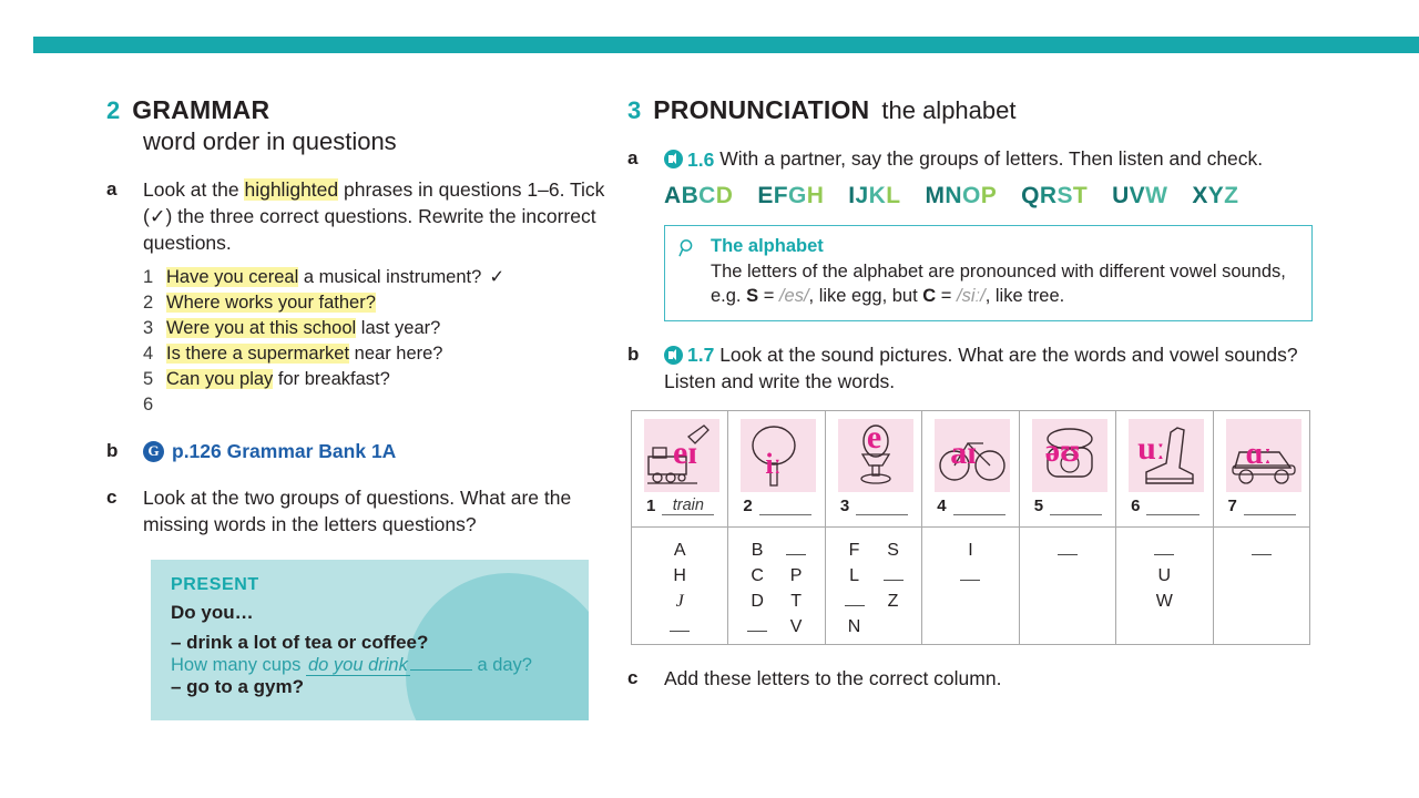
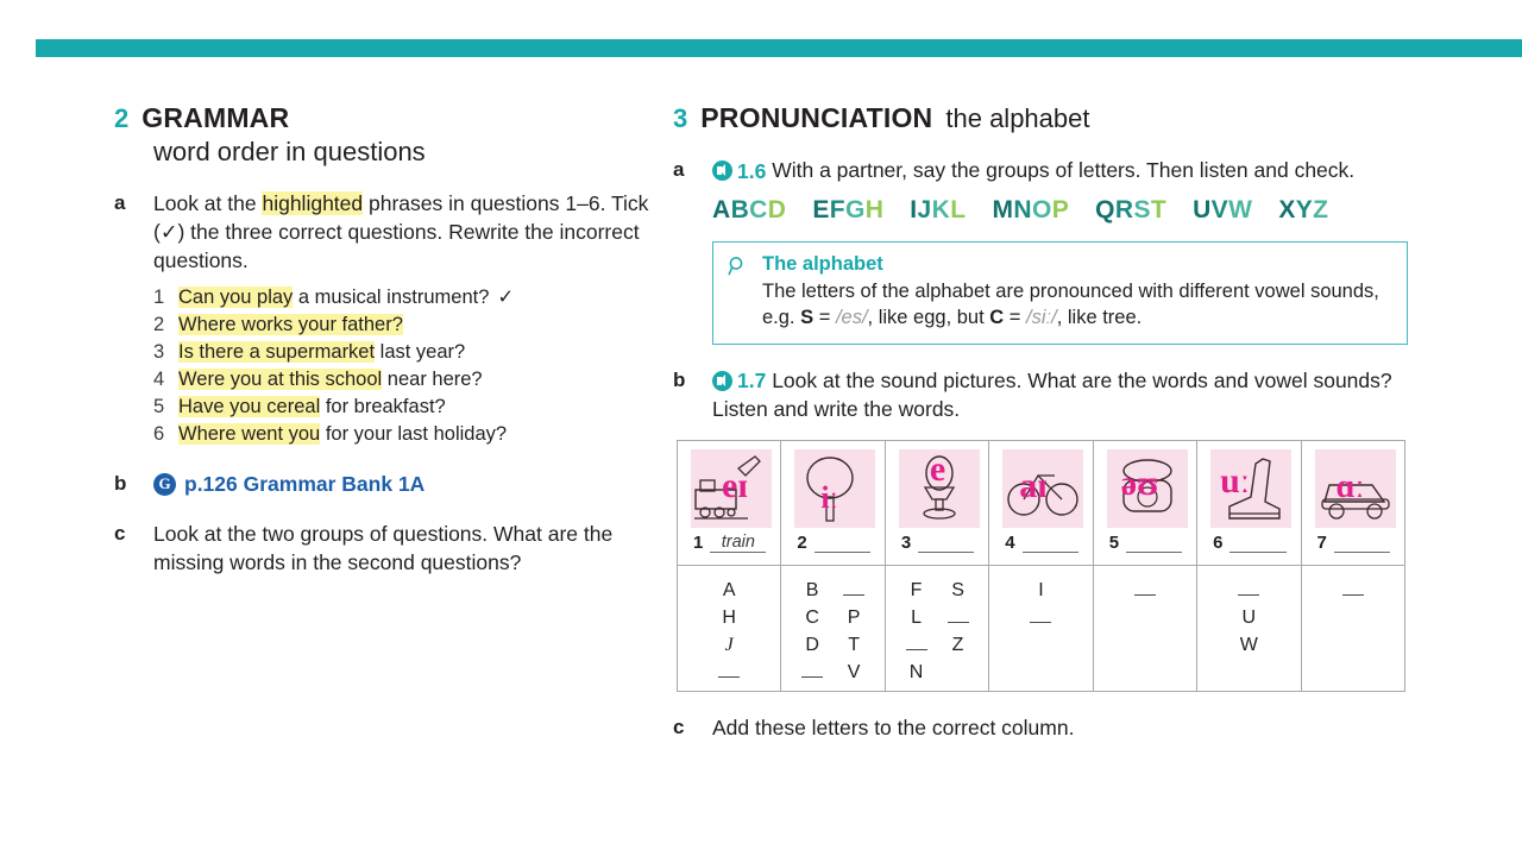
  2
  GRAMMAR
  word order in questions
  a
  Look at the highlighted phrases in questions 1–6. Tick (✓) the three correct questions. Rewrite the incorrect questions.
  1
- Have you cereal a musical instrument? ✓
+ Can you play a musical instrument? ✓
  2
  Where works your father?
  3
- Were you at this school last year?
+ Is there a supermarket last year?
  4
- Is there a supermarket near here?
+ Were you at this school near here?
  5
- Can you play for breakfast?
+ Have you cereal for breakfast?
  6
+ Where went you for your last holiday?
  b
  G
  p.126 Grammar Bank 1A
  c
- Look at the two groups of questions. What are the missing words in the letters questions?
+ Look at the two groups of questions. What are the missing words in the second questions?
- PRESENT
- Do you…
- – drink a lot of tea or coffee?
- How many cups do you drink a day?
- – go to a gym?
  3
  PRONUNCIATION
  the alphabet
  a
  1.6
  With a partner, say the groups of letters. Then listen and check.
  ABCD
  EFGH
  IJKL
  MNOP
  QRST
  UVW
  XYZ
  The alphabet
  The letters of the alphabet are pronounced with different vowel sounds, e.g. S = /es/, like egg, but C = /siː/, like tree.
  b
  1.7
  Look at the sound pictures. What are the words and vowel sounds? Listen and write the words.
  eɪ1 train	iː2	e3	aɪ4	əʊ5	uː6	ɑː7
  AHJ	BCDPTV	FLNSZ	I		UW
  c
  Add these letters to the correct column.
